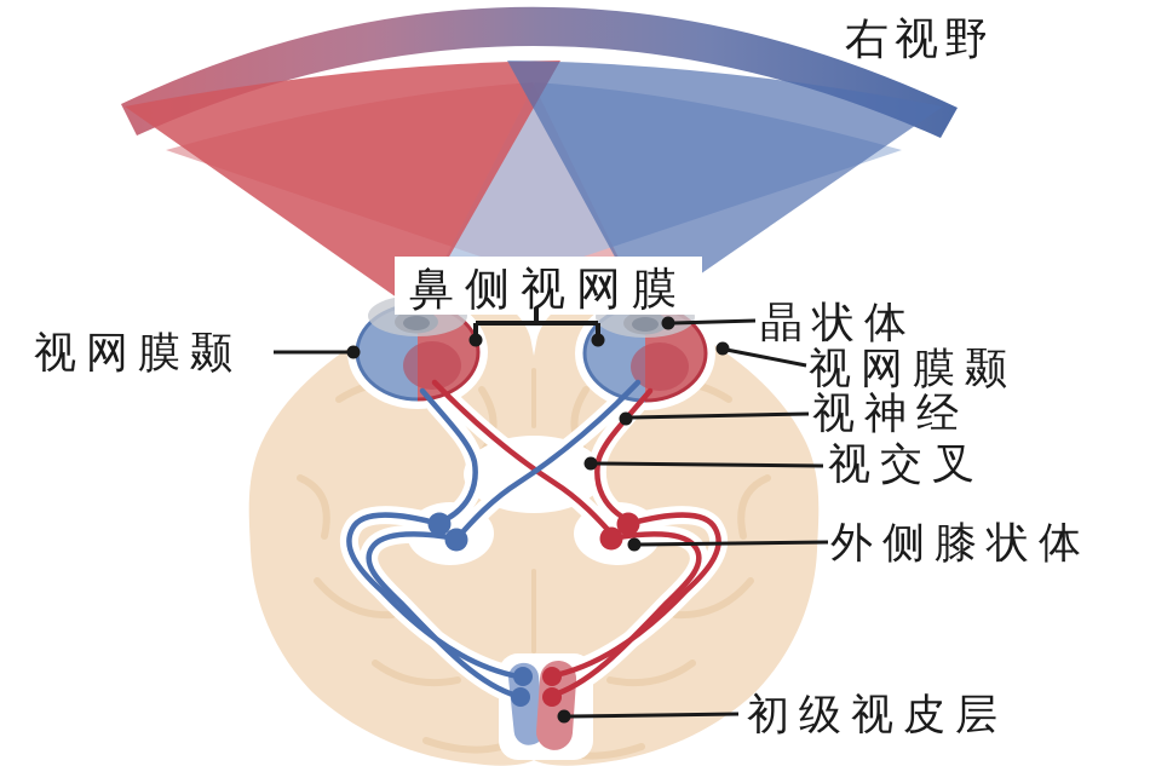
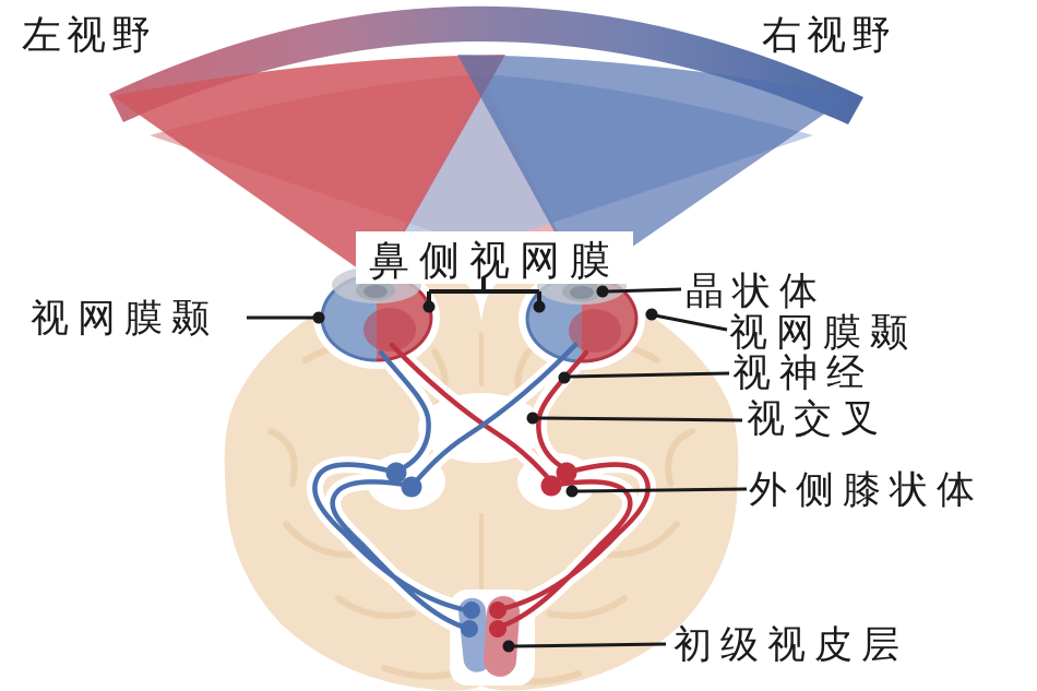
+ 左视野
  右视野
  鼻侧视网膜
  视网膜颞
  晶状体
  视网膜颞
  视神经
  视交叉
  外侧膝状体
  初级视皮层
